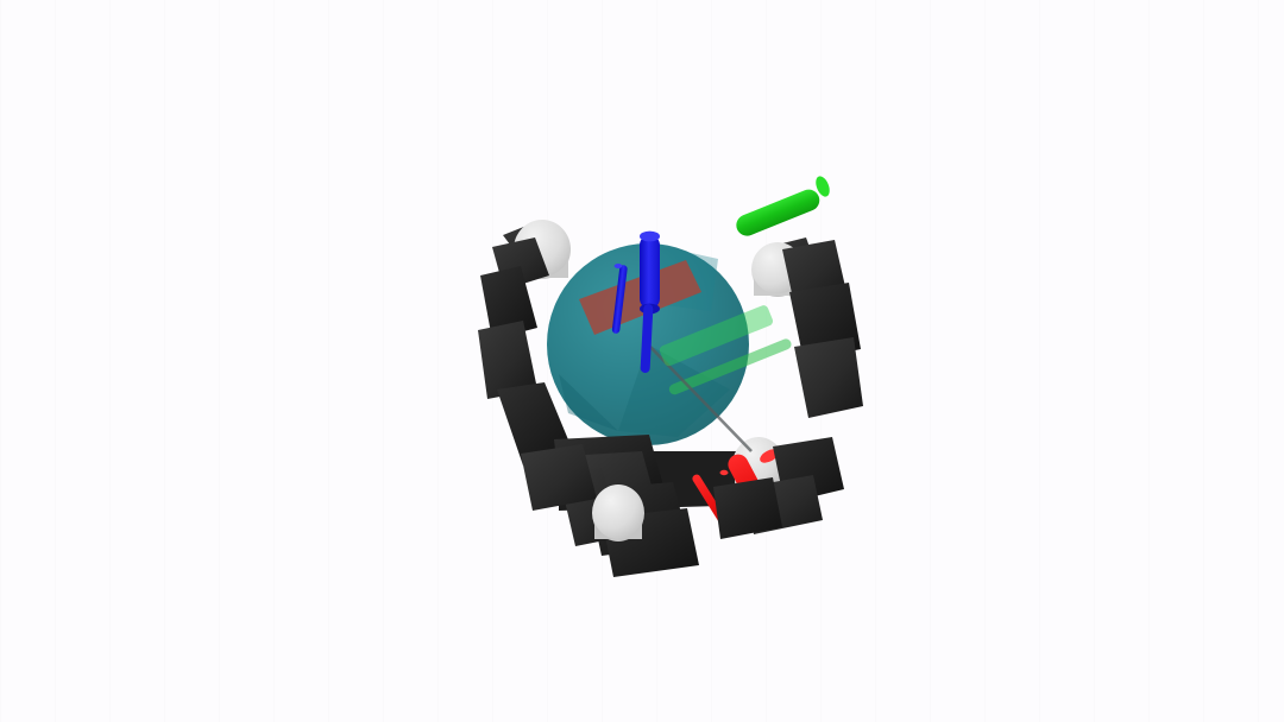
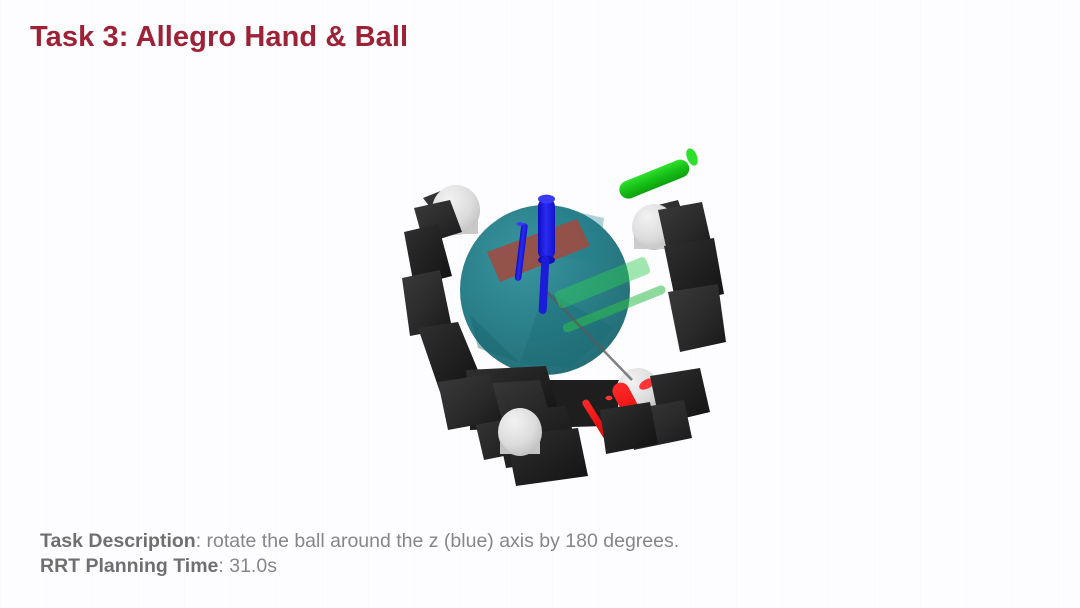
+ Task 3: Allegro Hand & Ball
+ Task Description: rotate the ball around the z (blue) axis by 180 degrees.
+ RRT Planning Time: 31.0s
